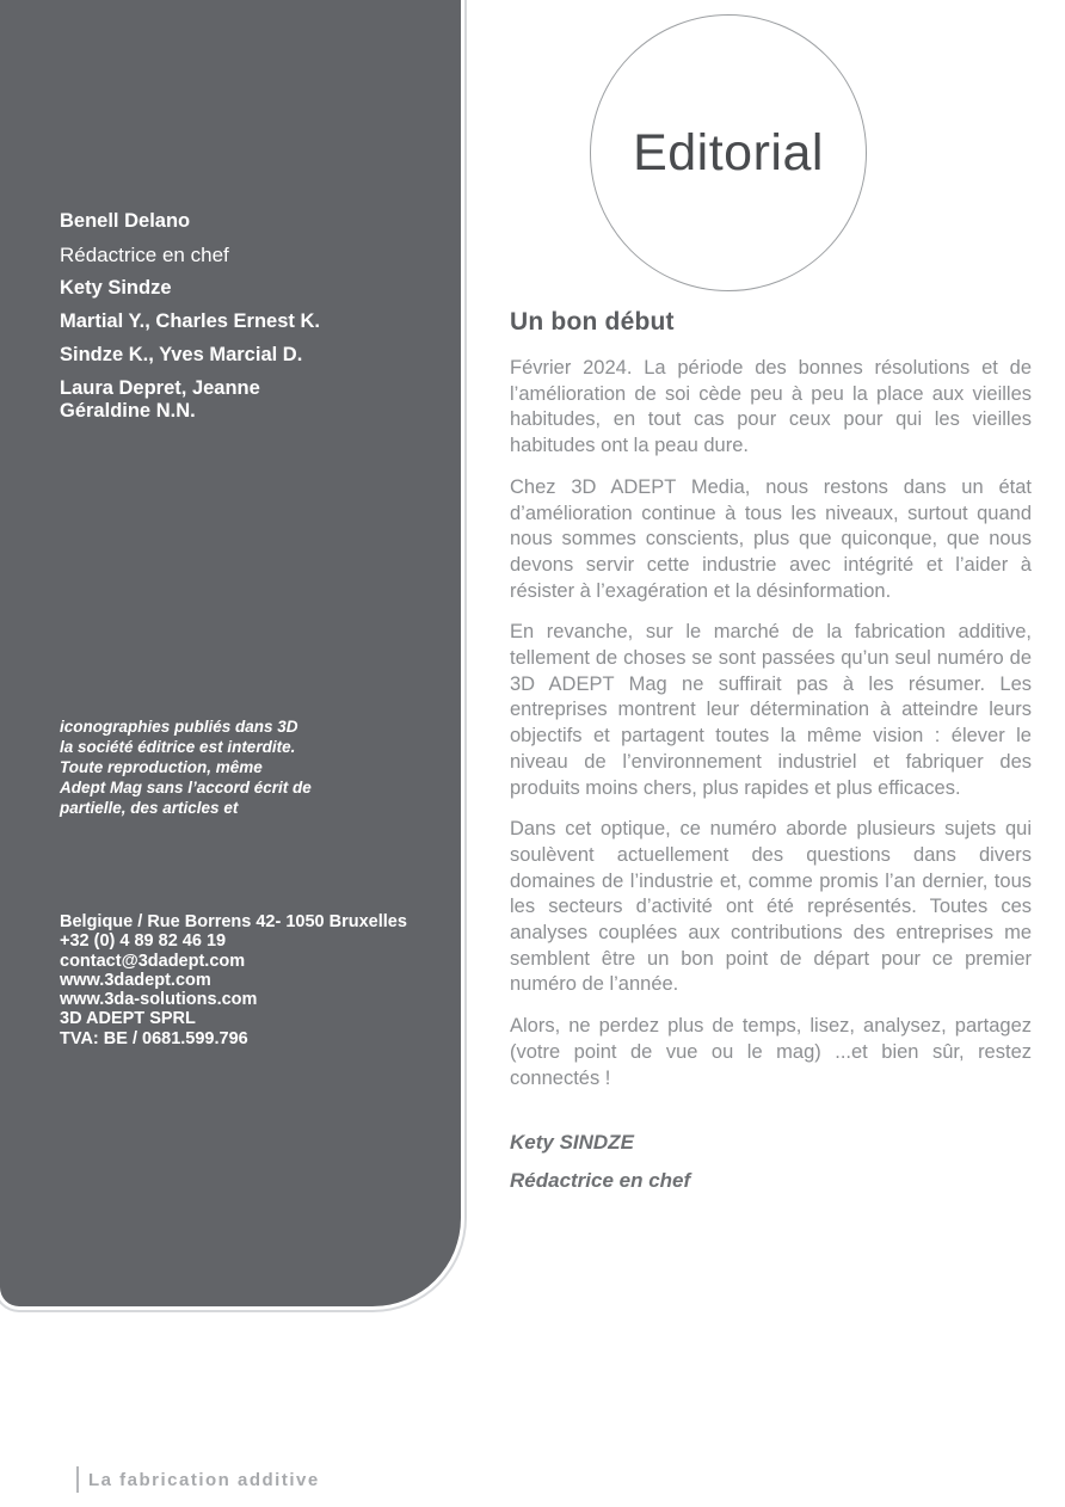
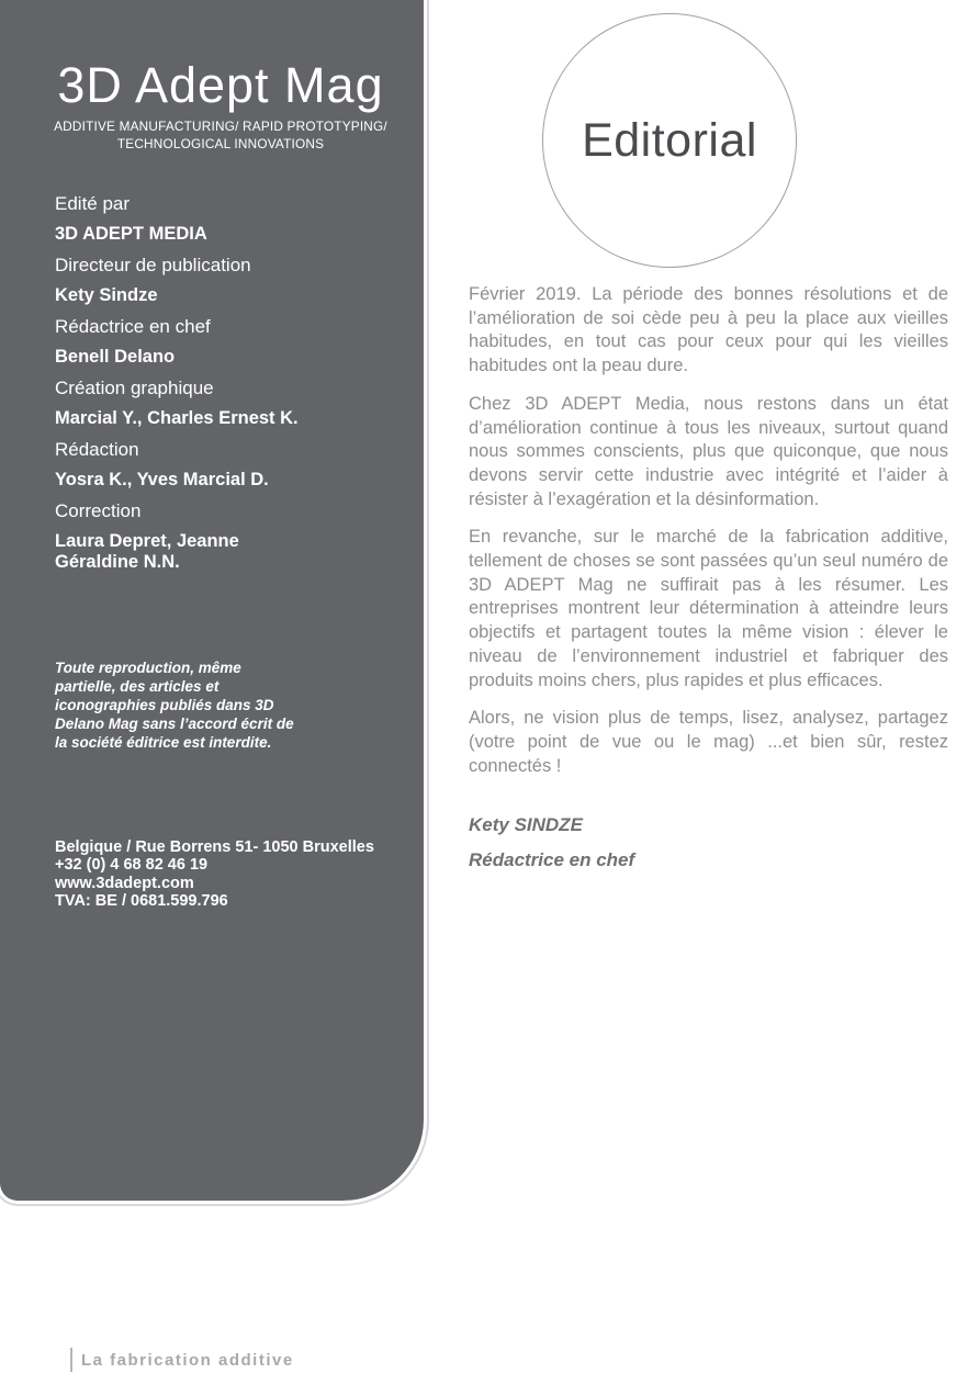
+ 3D Adept Mag
+ ADDITIVE MANUFACTURING/ RAPID PROTOTYPING/
+ TECHNOLOGICAL INNOVATIONS
+ Edité par
+ 3D ADEPT MEDIA
+ Directeur de publication
- Benell Delano
+ Kety Sindze
  Rédactrice en chef
- Kety Sindze
+ Benell Delano
+ Création graphique
- Martial Y., Charles Ernest K.
+ Marcial Y., Charles Ernest K.
+ Rédaction
- Sindze K., Yves Marcial D.
+ Yosra K., Yves Marcial D.
+ Correction
  Laura Depret, Jeanne
  Géraldine N.N.
- iconographies publiés dans 3D
+ Toute reproduction, même
- la société éditrice est interdite.
+ partielle, des articles et
- Toute reproduction, même
+ iconographies publiés dans 3D
- Adept Mag sans l’accord écrit de
+ Delano Mag sans l’accord écrit de
- partielle, des articles et
+ la société éditrice est interdite.
- Belgique / Rue Borrens 42- 1050 Bruxelles
+ Belgique / Rue Borrens 51- 1050 Bruxelles
- +32 (0) 4 89 82 46 19
+ +32 (0) 4 68 82 46 19
- contact@3dadept.com
  www.3dadept.com
- www.3da-solutions.com
- 3D ADEPT SPRL
  TVA: BE / 0681.599.796
  Editorial
- Un bon début
- Février 2024. La période des bonnes résolutions et de l’amélioration de soi cède peu à peu la place aux vieilles habitudes, en tout cas pour ceux pour qui les vieilles habitudes ont la peau dure.
+ Février 2019. La période des bonnes résolutions et de l’amélioration de soi cède peu à peu la place aux vieilles habitudes, en tout cas pour ceux pour qui les vieilles habitudes ont la peau dure.
  Chez 3D ADEPT Media, nous restons dans un état d’amélioration continue à tous les niveaux, surtout quand nous sommes conscients, plus que quiconque, que nous devons servir cette industrie avec intégrité et l’aider à résister à l’exagération et la désinformation.
  En revanche, sur le marché de la fabrication additive, tellement de choses se sont passées qu’un seul numéro de 3D ADEPT Mag ne suffirait pas à les résumer. Les entreprises montrent leur détermination à atteindre leurs objectifs et partagent toutes la même vision : élever le niveau de l’environnement industriel et fabriquer des produits moins chers, plus rapides et plus efficaces.
- Dans cet optique, ce numéro aborde plusieurs sujets qui soulèvent actuellement des questions dans divers domaines de l’industrie et, comme promis l’an dernier, tous les secteurs d’activité ont été représentés. Toutes ces analyses couplées aux contributions des entreprises me semblent être un bon point de départ pour ce premier numéro de l’année.
- Alors, ne perdez plus de temps, lisez, analysez, partagez (votre point de vue ou le mag) ...et bien sûr, restez connectés !
+ Alors, ne vision plus de temps, lisez, analysez, partagez (votre point de vue ou le mag) ...et bien sûr, restez connectés !
  Kety SINDZE
  Rédactrice en chef
  La fabrication additive
